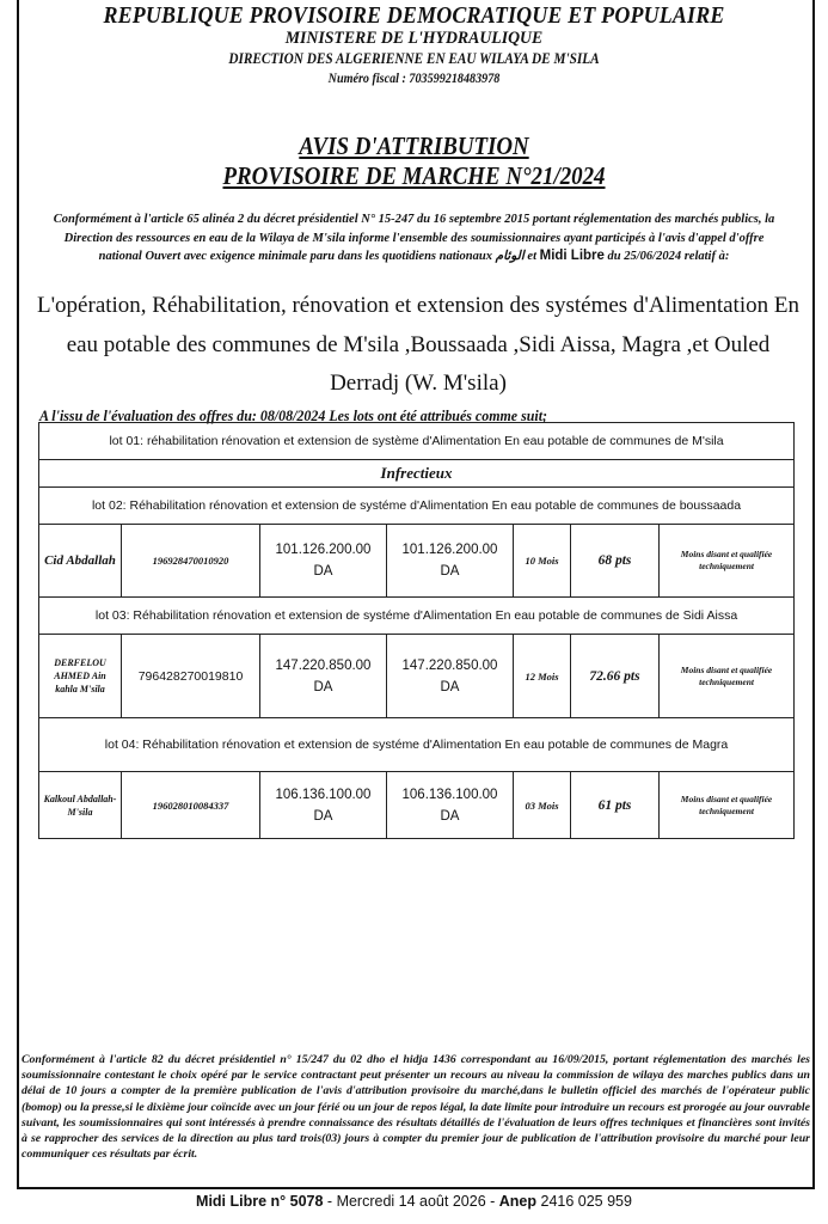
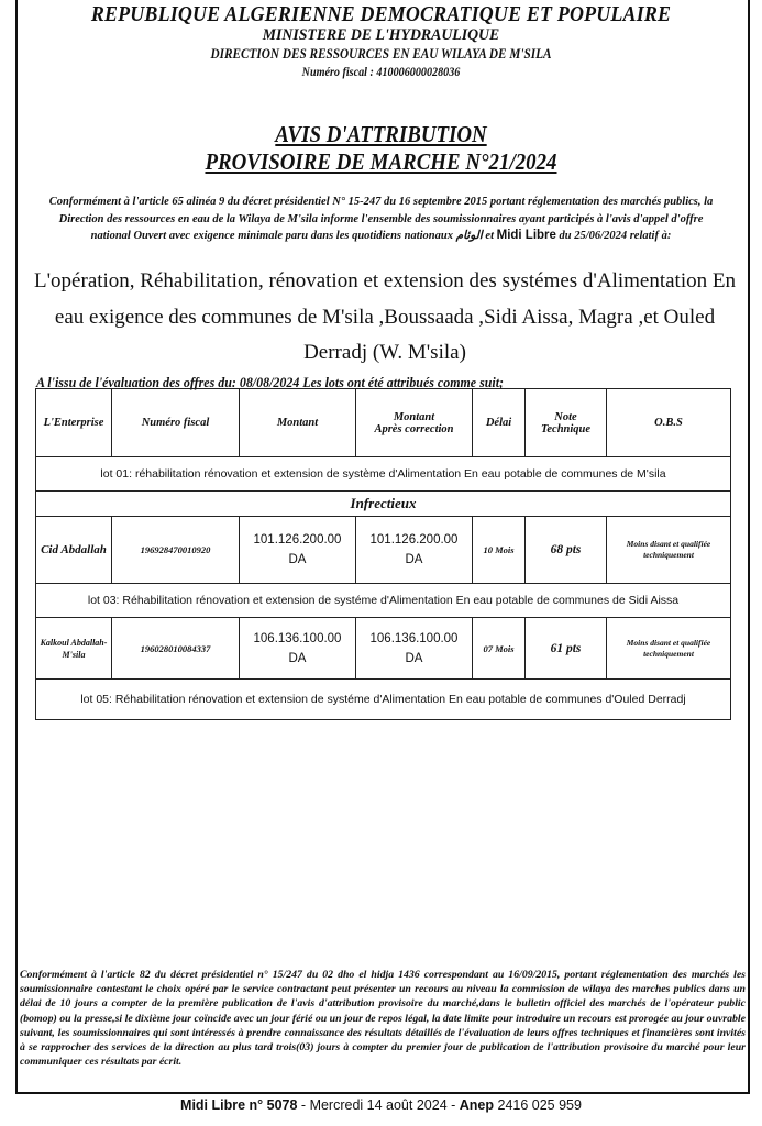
- REPUBLIQUE PROVISOIRE DEMOCRATIQUE ET POPULAIRE
+ REPUBLIQUE ALGERIENNE DEMOCRATIQUE ET POPULAIRE
  MINISTERE DE L'HYDRAULIQUE
- DIRECTION DES ALGERIENNE EN EAU WILAYA DE M'SILA
+ DIRECTION DES RESSOURCES EN EAU WILAYA DE M'SILA
- Numéro fiscal : 703599218483978
+ Numéro fiscal : 410006000028036
  AVIS D'ATTRIBUTION
  PROVISOIRE DE MARCHE N°21/2024
- Conformément à l'article 65 alinéa 2 du décret présidentiel N° 15-247 du 16 septembre 2015 portant réglementation des marchés publics, la Direction des ressources en eau de la Wilaya de M'sila informe l'ensemble des soumissionnaires ayant participés à l'avis d'appel d'offre national Ouvert avec exigence minimale paru dans les quotidiens nationaux الوئام et Midi Libre du 25/06/2024 relatif à:
+ Conformément à l'article 65 alinéa 9 du décret présidentiel N° 15-247 du 16 septembre 2015 portant réglementation des marchés publics, la Direction des ressources en eau de la Wilaya de M'sila informe l'ensemble des soumissionnaires ayant participés à l'avis d'appel d'offre national Ouvert avec exigence minimale paru dans les quotidiens nationaux الوئام et Midi Libre du 25/06/2024 relatif à:
- L'opération, Réhabilitation, rénovation et extension des systémes d'Alimentation En eau potable des communes de M'sila ,Boussaada ,Sidi Aissa, Magra ,et Ouled Derradj (W. M'sila)
+ L'opération, Réhabilitation, rénovation et extension des systémes d'Alimentation En eau exigence des communes de M'sila ,Boussaada ,Sidi Aissa, Magra ,et Ouled Derradj (W. M'sila)
  A l'issu de l'évaluation des offres du: 08/08/2024 Les lots ont été attribués comme suit;
+ L'Enterprise	Numéro fiscal	Montant	MontantAprès correction	Délai	NoteTechnique	O.B.S
  lot 01: réhabilitation rénovation et extension de système d'Alimentation En eau potable de communes de M'sila
  Infrectieux
- lot 02: Réhabilitation rénovation et extension de systéme d'Alimentation En eau potable de communes de boussaada
  Cid Abdallah	196928470010920	101.126.200.00DA	101.126.200.00DA	10 Mois	68 pts	Moins disant et qualifiée techniquement
  lot 03: Réhabilitation rénovation et extension de systéme d'Alimentation En eau potable de communes de Sidi Aissa
- DERFELOU AHMED Ain kahla M'sila	796428270019810	147.220.850.00DA	147.220.850.00DA	12 Mois	72.66 pts	Moins disant et qualifiée techniquement
- lot 04: Réhabilitation rénovation et extension de systéme d'Alimentation En eau potable de communes de Magra
- Kalkoul Abdallah- M'sila	196028010084337	106.136.100.00DA	106.136.100.00DA	03 Mois	61 pts	Moins disant et qualifiée techniquement
+ Kalkoul Abdallah- M'sila	196028010084337	106.136.100.00DA	106.136.100.00DA	07 Mois	61 pts	Moins disant et qualifiée techniquement
+ lot 05: Réhabilitation rénovation et extension de systéme d'Alimentation En eau potable de communes d'Ouled Derradj
  Conformément à l'article 82 du décret présidentiel n° 15/247 du 02 dho el hidja 1436 correspondant au 16/09/2015, portant réglementation des marchés les soumissionnaire contestant le choix opéré par le service contractant peut présenter un recours au niveau la commission de wilaya des marches publics dans un délai de 10 jours a compter de la première publication de l'avis d'attribution provisoire du marché,dans le bulletin officiel des marchés de l'opérateur public (bomop) ou la presse,si le dixième jour coïncide avec un jour férié ou un jour de repos légal, la date limite pour introduire un recours est prorogée au jour ouvrable suivant, les soumissionnaires qui sont intéressés à prendre connaissance des résultats détaillés de l'évaluation de leurs offres techniques et financières sont invités à se rapprocher des services de la direction au plus tard trois(03) jours à compter du premier jour de publication de l'attribution provisoire du marché pour leur communiquer ces résultats par écrit.
- Midi Libre n° 5078 - Mercredi 14 août 2026 - Anep 2416 025 959
+ Midi Libre n° 5078 - Mercredi 14 août 2024 - Anep 2416 025 959
